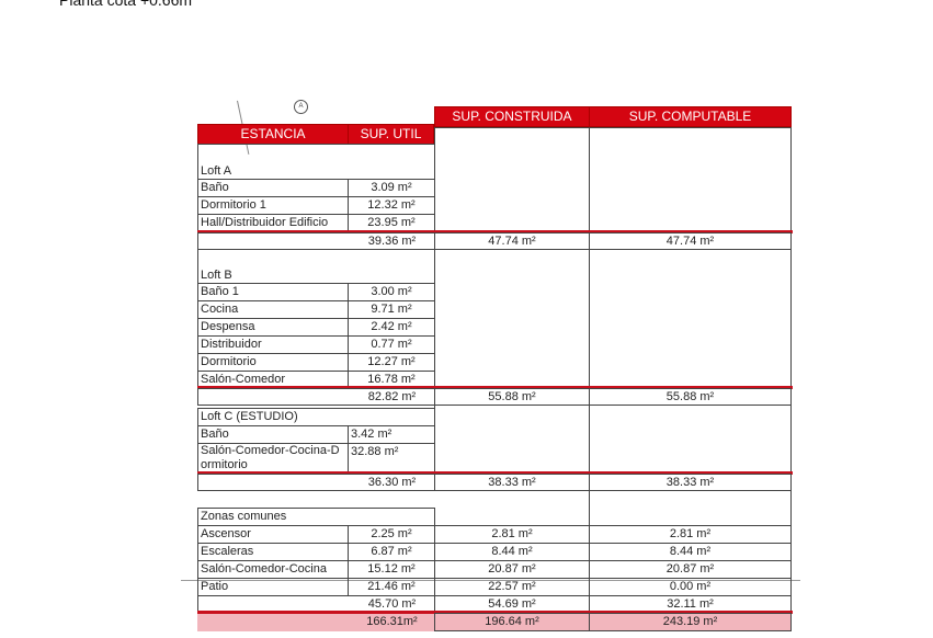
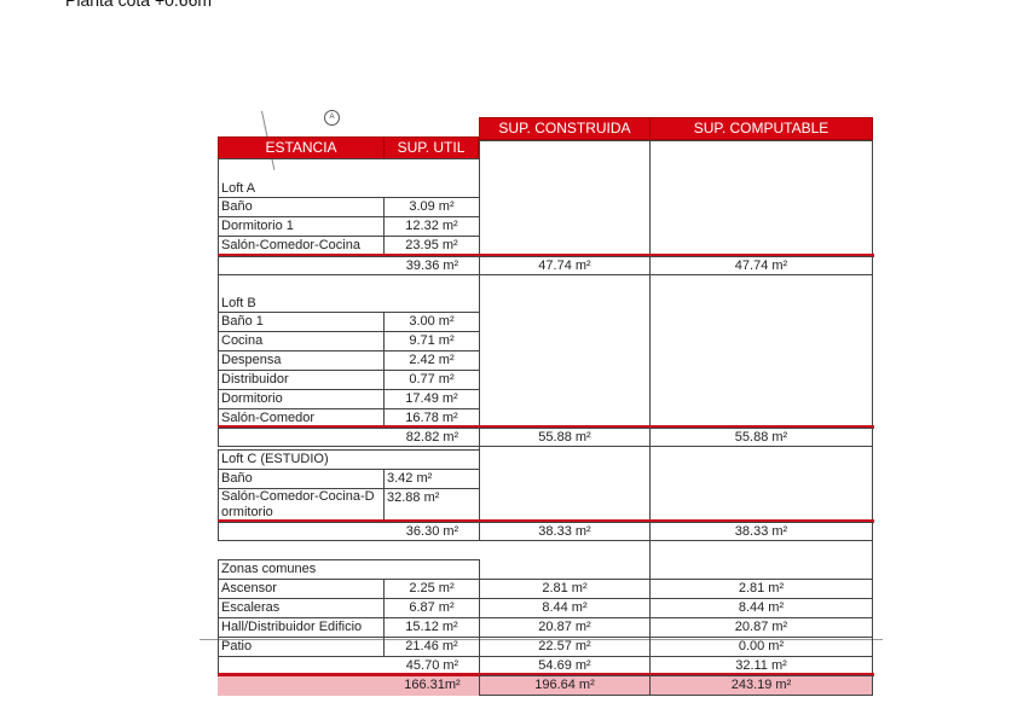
  Planta cota +0.66m
  SUP. CONSTRUIDA
  SUP. COMPUTABLE
  ESTANCIA
  SUP. UTIL
  Loft A
  Baño
  3.09 m²
  Dormitorio 1
  12.32 m²
- Hall/Distribuidor Edificio
+ Salón-Comedor-Cocina
  23.95 m²
  39.36 m²
  47.74 m²
  47.74 m²
  Loft B
  Baño 1
  3.00 m²
  Cocina
  9.71 m²
  Despensa
  2.42 m²
  Distribuidor
  0.77 m²
  Dormitorio
- 12.27 m²
+ 17.49 m²
  Salón-Comedor
  16.78 m²
  82.82 m²
  55.88 m²
  55.88 m²
  Loft C (ESTUDIO)
  Baño
  3.42 m²
  Salón-Comedor-Cocina-D
  ormitorio
  32.88 m²
  36.30 m²
  38.33 m²
  38.33 m²
  Zonas comunes
  Ascensor
  2.25 m²
  2.81 m²
  2.81 m²
  Escaleras
  6.87 m²
  8.44 m²
  8.44 m²
- Salón-Comedor-Cocina
+ Hall/Distribuidor Edificio
  15.12 m²
  20.87 m²
  20.87 m²
  Patio
  21.46 m²
  22.57 m²
  0.00 m²
  45.70 m²
  54.69 m²
  32.11 m²
  166.31m²
  196.64 m²
  243.19 m²
